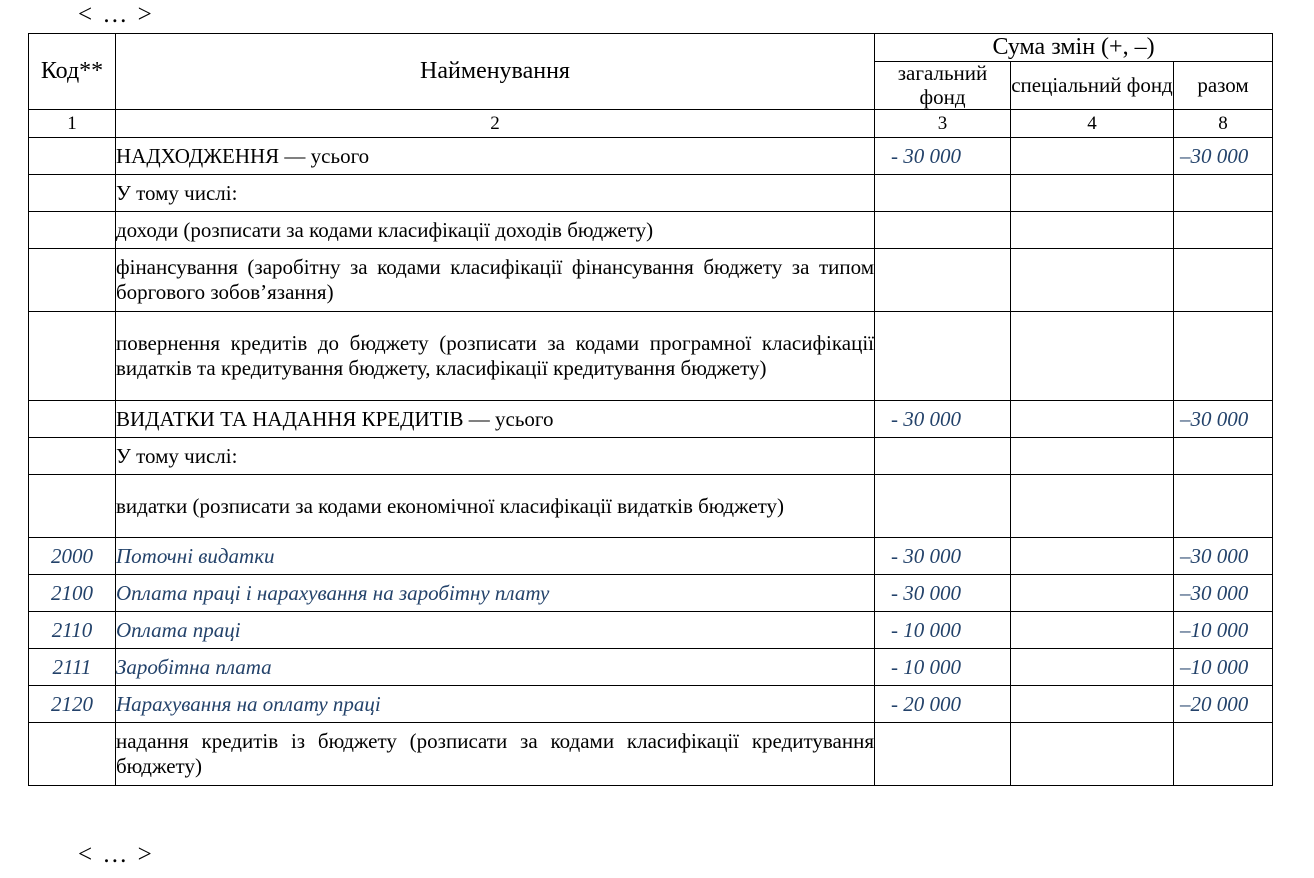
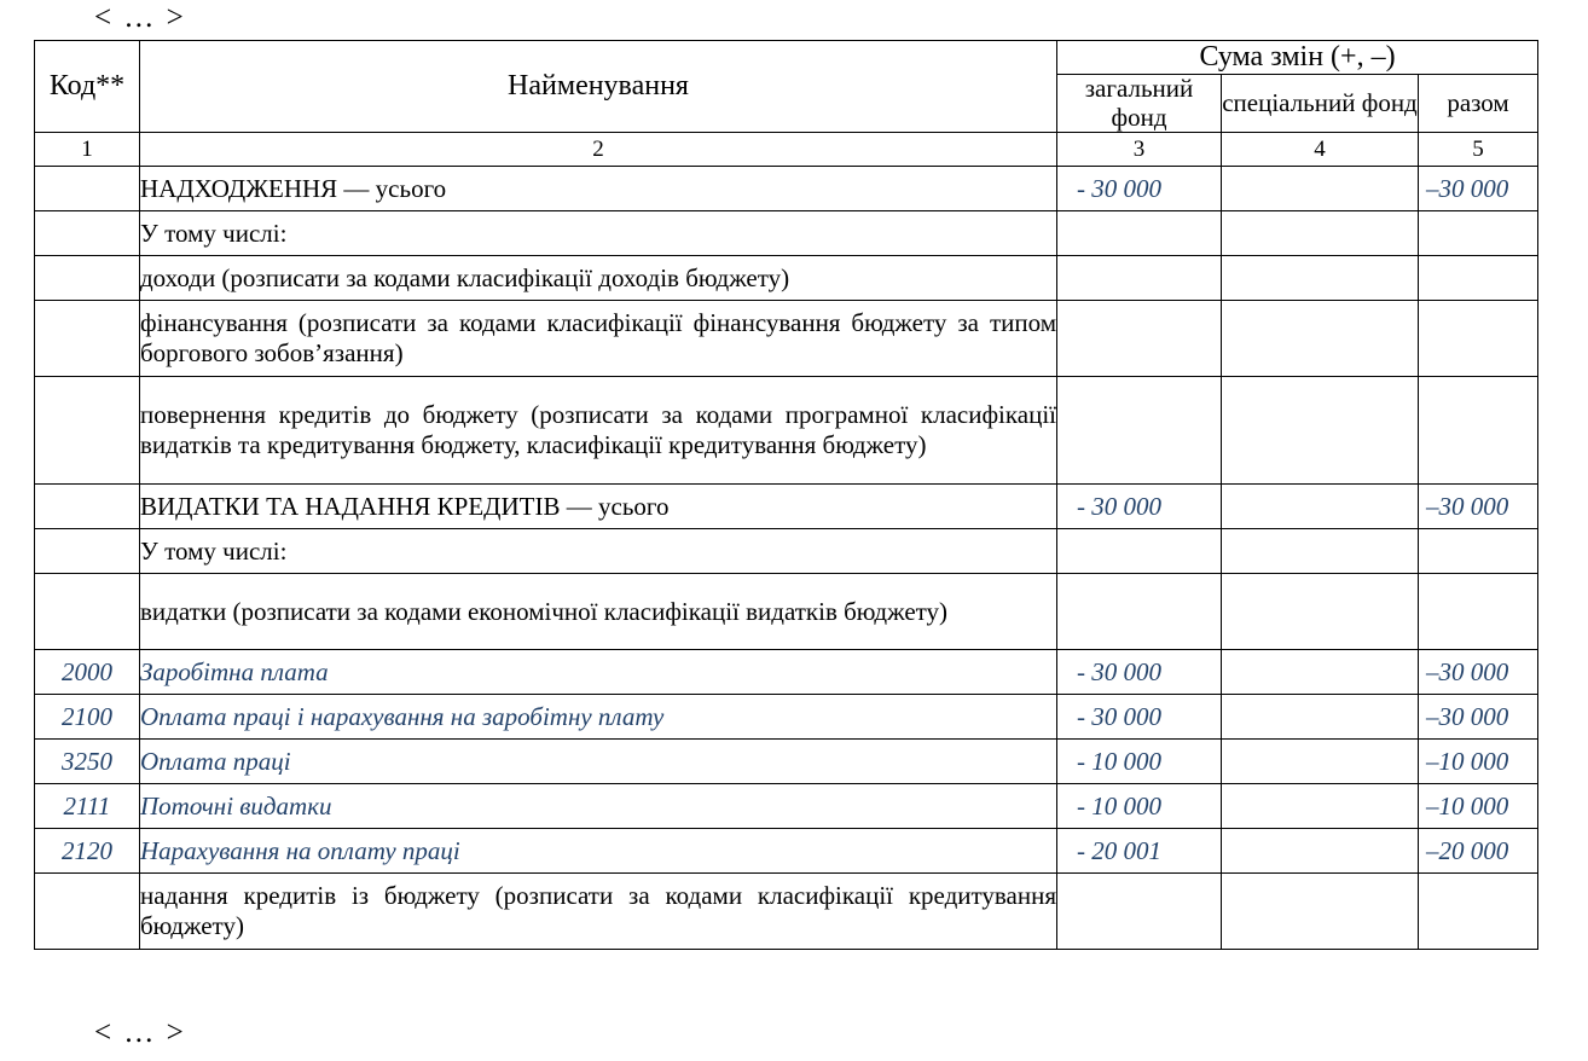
  < … >
  Код**	Найменування	Сума змін (+, –)
  загальний фонд	спеціальний фонд	разом
- 1	2	3	4	8
+ 1	2	3	4	5
  	НАДХОДЖЕННЯ — усього	- 30 000		–30 000
  	У тому числі:
  	доходи (розписати за кодами класифікації доходів бюджету)
- 	фінансування (заробітну за кодами класифікації фінансування бюджету за типом боргового зобов’язання)
+ 	фінансування (розписати за кодами класифікації фінансування бюджету за типом боргового зобов’язання)
  	повернення кредитів до бюджету (розписати за кодами програмної класифікації видатків та кредитування бюджету, класифікації кредитування бюджету)
  	ВИДАТКИ ТА НАДАННЯ КРЕДИТІВ — усього	- 30 000		–30 000
  	У тому числі:
  	видатки (розписати за кодами економічної класифікації видатків бюджету)
- 2000	Поточні видатки	- 30 000		–30 000
+ 2000	Заробітна плата	- 30 000		–30 000
  2100	Оплата праці і нарахування на заробітну плату	- 30 000		–30 000
- 2110	Оплата праці	- 10 000		–10 000
+ 3250	Оплата праці	- 10 000		–10 000
- 2111	Заробітна плата	- 10 000		–10 000
+ 2111	Поточні видатки	- 10 000		–10 000
- 2120	Нарахування на оплату праці	- 20 000		–20 000
+ 2120	Нарахування на оплату праці	- 20 001		–20 000
  	надання кредитів із бюджету (розписати за кодами класифікації кредитування бюджету)
  < … >
